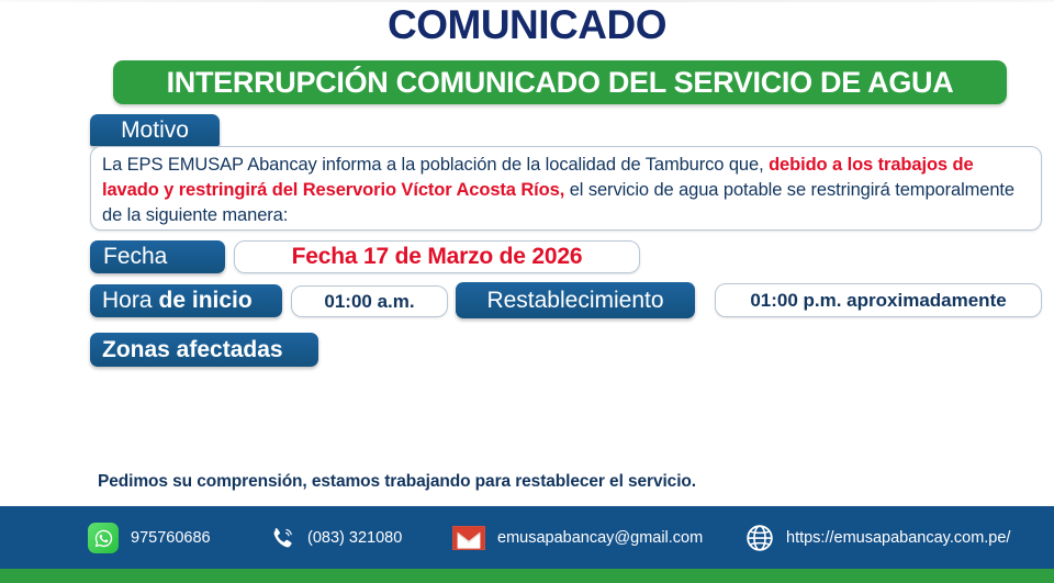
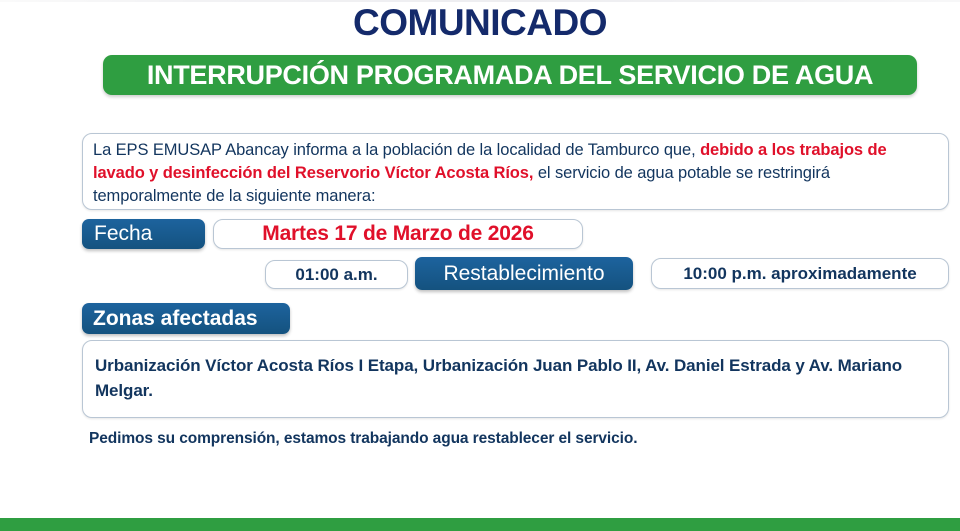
  COMUNICADO
- INTERRUPCIÓN COMUNICADO DEL SERVICIO DE AGUA
+ INTERRUPCIÓN PROGRAMADA DEL SERVICIO DE AGUA
- Motivo
- La EPS EMUSAP Abancay informa a la población de la localidad de Tamburco que, debido a los trabajos de lavado y restringirá del Reservorio Víctor Acosta Ríos, el servicio de agua potable se restringirá temporalmente de la siguiente manera:
+ La EPS EMUSAP Abancay informa a la población de la localidad de Tamburco que, debido a los trabajos de lavado y desinfección del Reservorio Víctor Acosta Ríos, el servicio de agua potable se restringirá temporalmente de la siguiente manera:
  Fecha
- Fecha 17 de Marzo de 2026
+ Martes 17 de Marzo de 2026
- Hora
- de inicio
  01:00 a.m.
  Restablecimiento
- 01:00 p.m. aproximadamente
+ 10:00 p.m. aproximadamente
  Zonas afectadas
+ Urbanización Víctor Acosta Ríos I Etapa, Urbanización Juan Pablo II, Av. Daniel Estrada y Av. Mariano Melgar.
- Pedimos su comprensión, estamos trabajando para restablecer el servicio.
+ Pedimos su comprensión, estamos trabajando agua restablecer el servicio.
- 975760686
- (083) 321080
- emusapabancay@gmail.com
- https://emusapabancay.com.pe/
